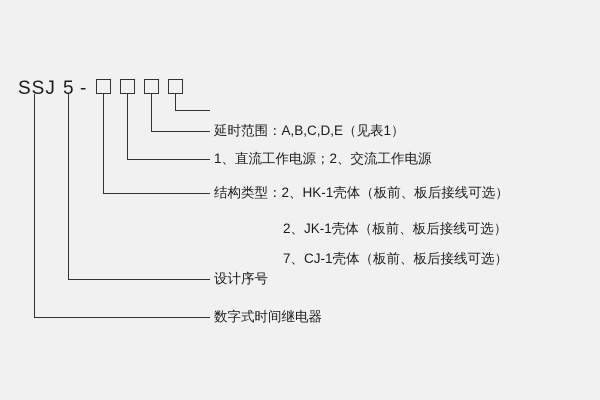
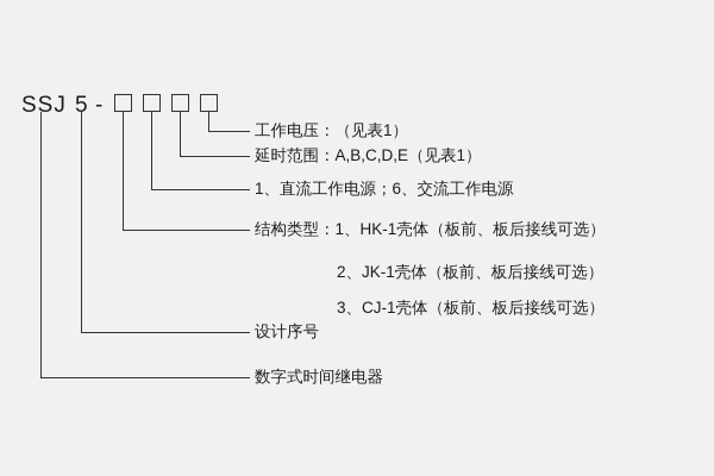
  SSJ
  5
  -
+ 工作电压：（见表1）
  延时范围：A,B,C,D,E（见表1）
- 1、直流工作电源；2、交流工作电源
+ 1、直流工作电源；6、交流工作电源
- 结构类型：2、HK-1壳体（板前、板后接线可选）
+ 结构类型：1、HK-1壳体（板前、板后接线可选）
  2、JK-1壳体（板前、板后接线可选）
- 7、CJ-1壳体（板前、板后接线可选）
+ 3、CJ-1壳体（板前、板后接线可选）
  设计序号
  数字式时间继电器
